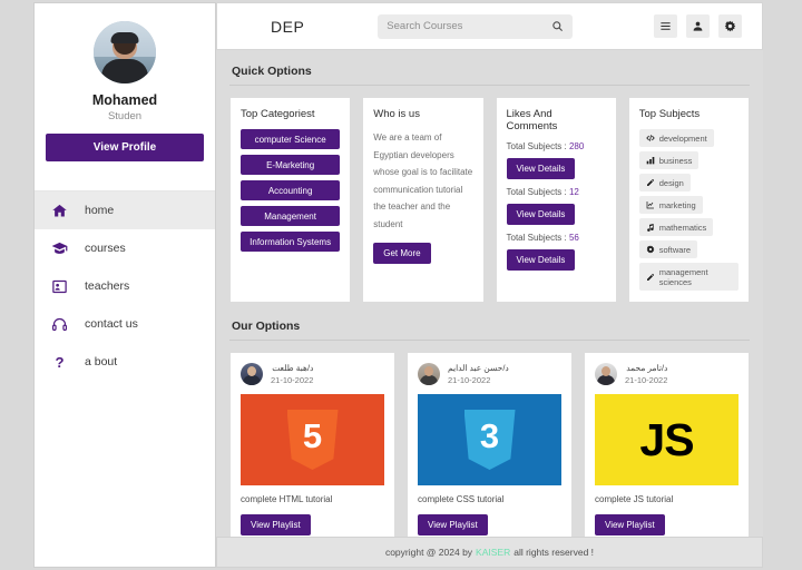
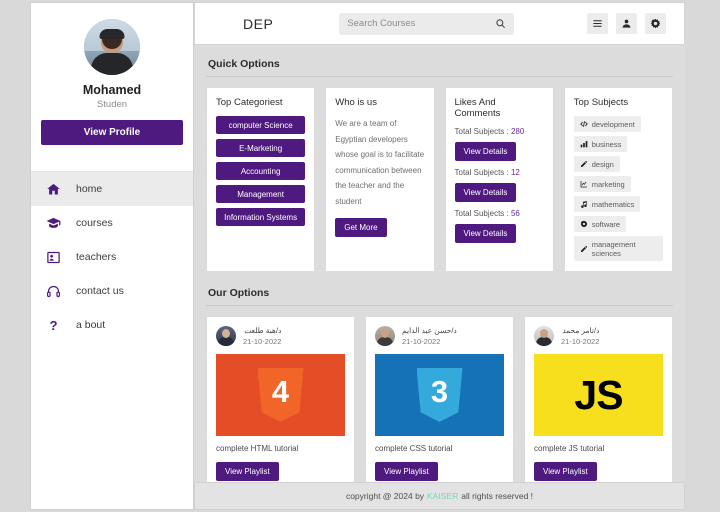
  Mohamed
  Studen
  View Profile
  home
  courses
  teachers
  contact us
  ?
  a bout
  DEP
  Search Courses
  Quick Options
  Top Categoriest
  computer Science
  E-Marketing
  Accounting
  Management
  Information Systems
  Who is us
- We are a team of Egyptian developers whose goal is to facilitate communication tutorial the teacher and the student
+ We are a team of Egyptian developers whose goal is to facilitate communication between the teacher and the student
  Get More
  Likes And Comments
  Total Subjects : 280
  View Details
  Total Subjects : 12
  View Details
  Total Subjects : 56
  View Details
  Top Subjects
  development
  business
  design
  marketing
  mathematics
  software
  management sciences
  Our Options
  د/هبة طلعت
  21-10-2022
- 5
+ 4
  complete HTML tutorial
  View Playlist
  د/حسن عبد الدايم
  21-10-2022
  3
  complete CSS tutorial
  View Playlist
  د/تامر محمد
  21-10-2022
  JS
  complete JS tutorial
  View Playlist
  copyright @ 2024 by
  KAISER
  all rights reserved !
